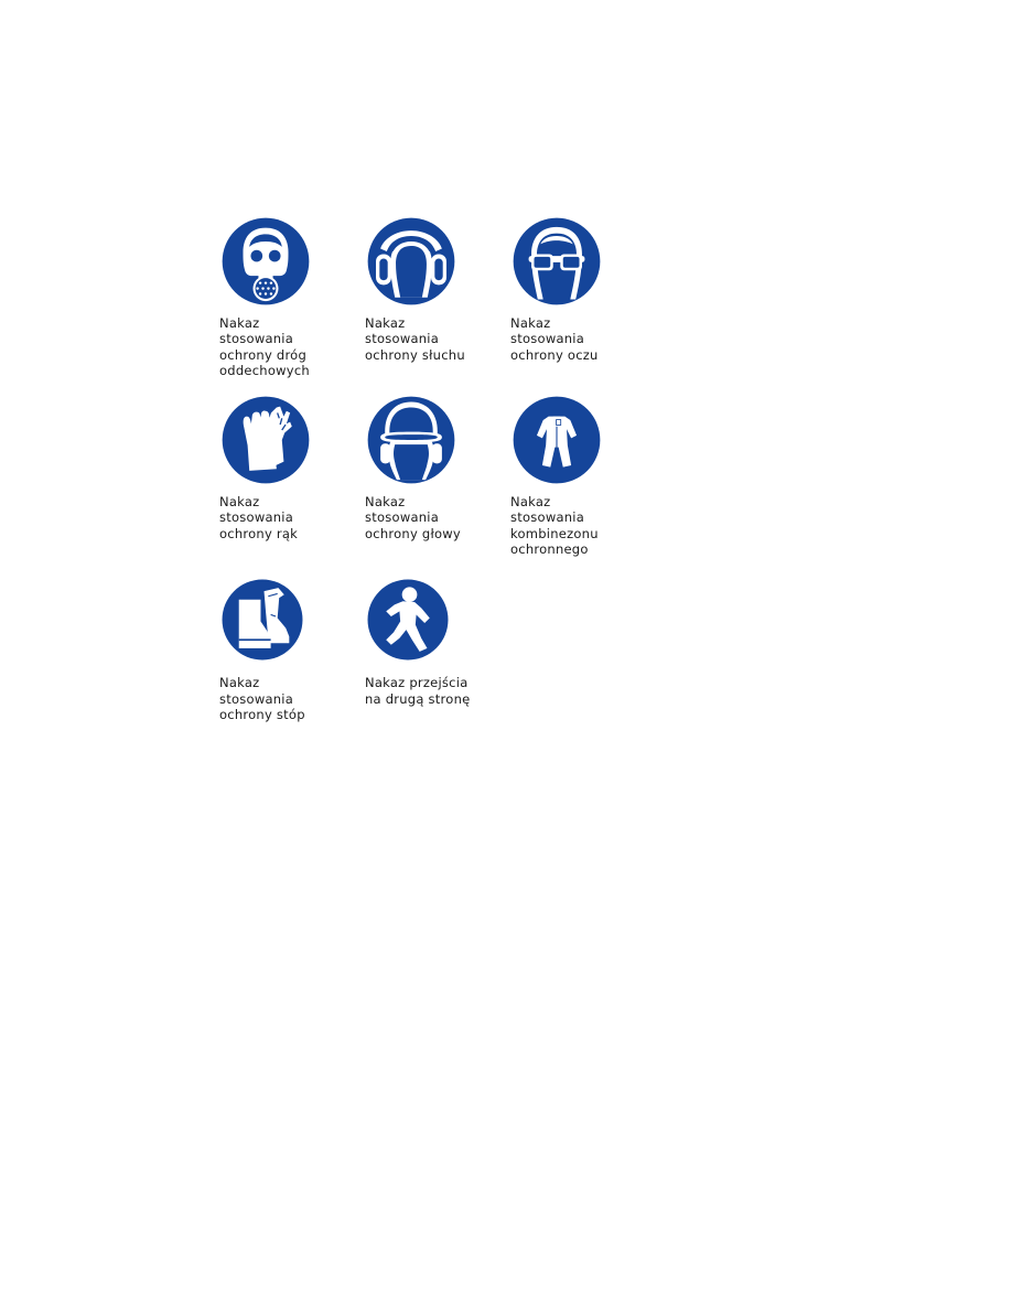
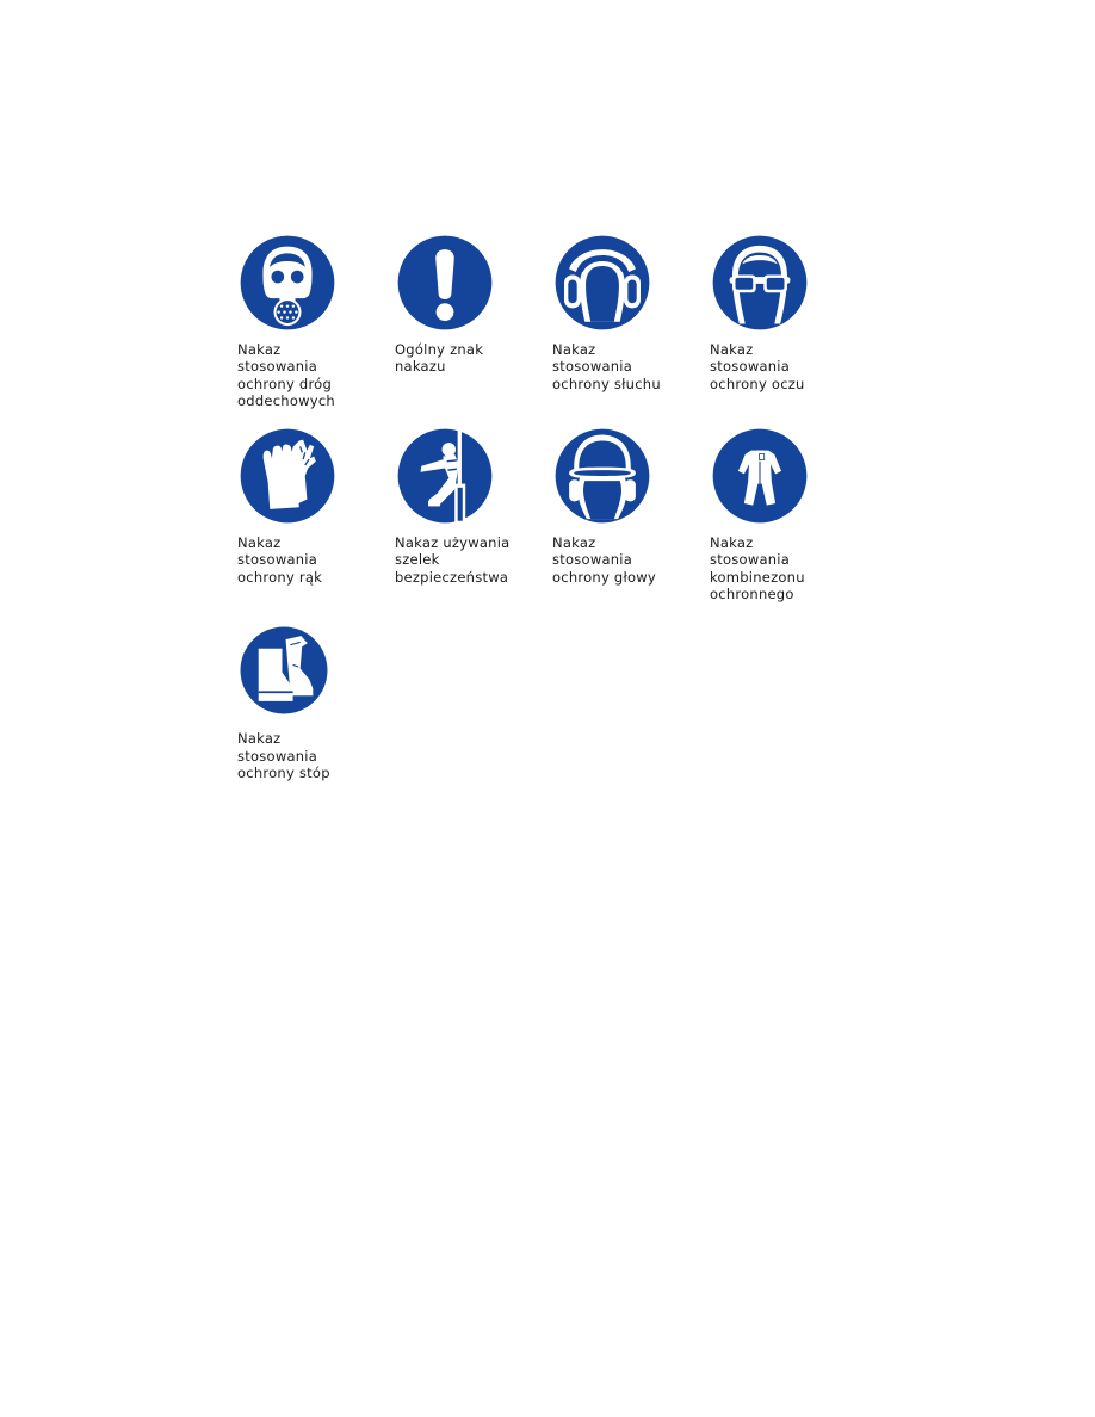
  Nakaz
  stosowania
  ochrony dróg
  oddechowych
+ Ogólny znak
+ nakazu
  Nakaz
  stosowania
  ochrony słuchu
  Nakaz
  stosowania
  ochrony oczu
  Nakaz
  stosowania
  ochrony rąk
+ Nakaz używania
+ szelek
+ bezpieczeństwa
  Nakaz
  stosowania
  ochrony głowy
  Nakaz
  stosowania
  kombinezonu
  ochronnego
  Nakaz
  stosowania
  ochrony stóp
- Nakaz przejścia
- na drugą stronę
